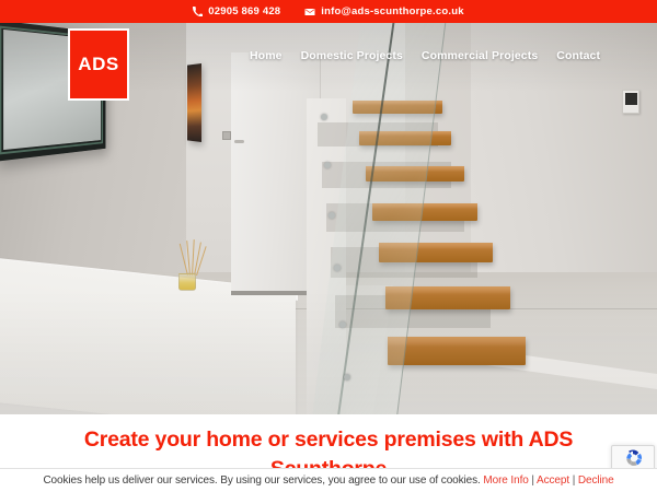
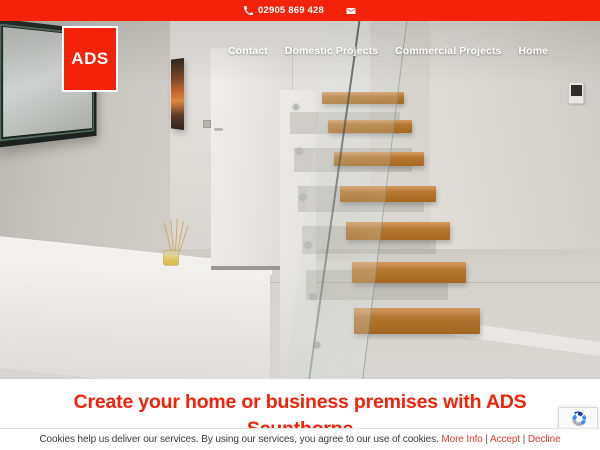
  02905 869 428
- info@ads-scunthorpe.co.uk
  ADS
- Home
+ Contact
  Domestic Projects
  Commercial Projects
- Contact
+ Home
- Create your home or services premises with ADS
+ Create your home or business premises with ADS
  Cookies help us deliver our services. By using our services, you agree to our use of cookies. More Info | Accept | Decline
